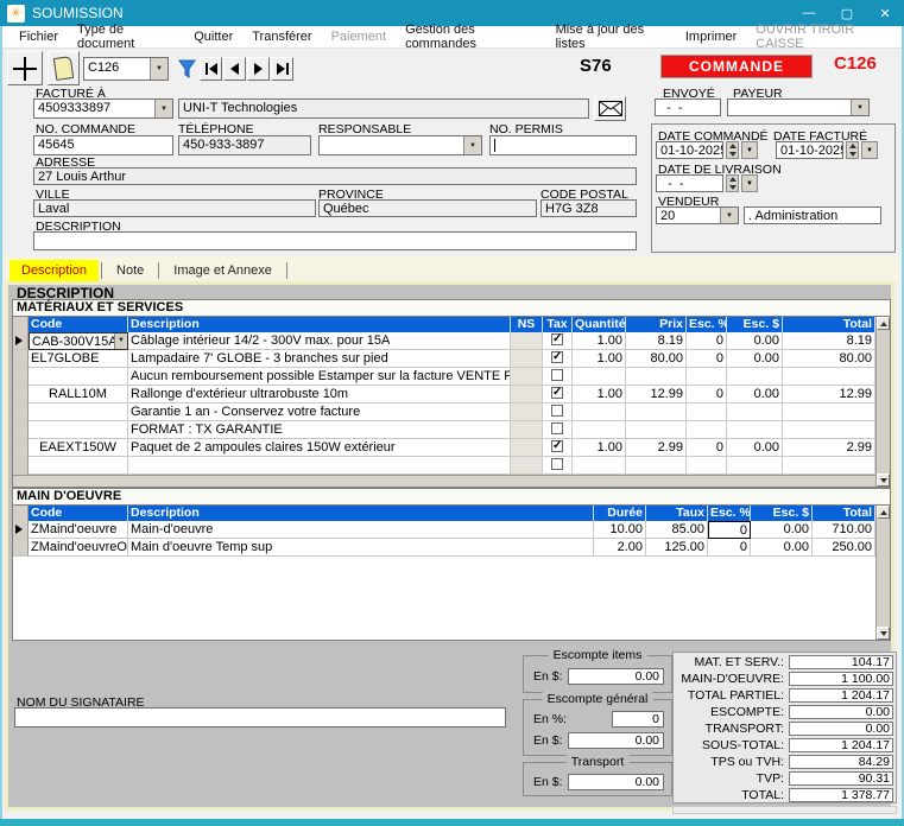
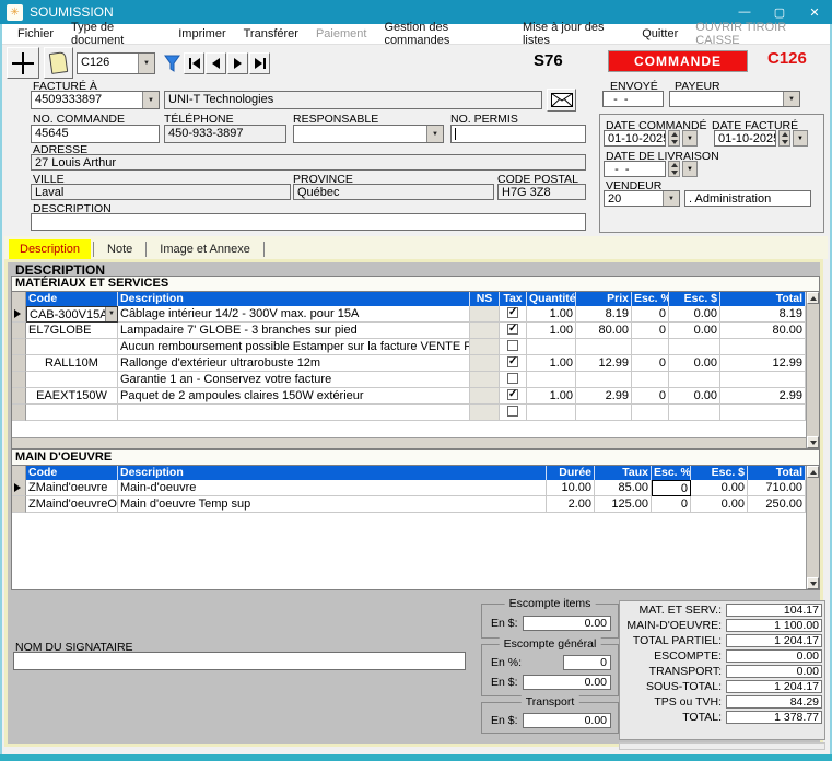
  ✳
  SOUMISSION
  —
  ▢
  ✕
  Fichier
  Type de document
- Quitter
+ Imprimer
  Transférer
  Paiement
  Gestion des commandes
  Mise à jour des listes
- Imprimer
+ Quitter
  OUVRIR TIROIR CAISSE
  C126
  S76
  COMMANDE
  C126
  FACTURÉ À
  4509333897
  UNI-T Technologies
  NO. COMMANDE
  TÉLÉPHONE
  RESPONSABLE
  NO. PERMIS
  45645
  450-933-3897
  ADRESSE
  27 Louis Arthur
  VILLE
  PROVINCE
  CODE POSTAL
  Laval
  Québec
  H7G 3Z8
  DESCRIPTION
  ENVOYÉ
  PAYEUR
  - -
  DATE COMMANDÉ
  DATE FACTURÉ
  01-10-202
  01-10-202
  DATE DE LIVRAISON
  - -
  VENDEUR
  20
  . Administration
  Description
  Note
  Image et Annexe
  DESCRIPTION
  MATÉRIAUX ET SERVICES
  Code
  Description
  NS
  Tax
  Quantité
  Prix
  Esc. %
  Esc. $
  Total
  CAB-300V15A
  Câblage intérieur 14/2 - 300V max. pour 15A
  1.00
  8.19
  0
  0.00
  8.19
  EL7GLOBE
  Lampadaire 7' GLOBE - 3 branches sur pied
  1.00
  80.00
  0
  0.00
  80.00
  Aucun remboursement possible Estamper sur la facture VENTE F
  RALL10M
- Rallonge d'extérieur ultrarobuste 10m
+ Rallonge d'extérieur ultrarobuste 12m
  1.00
  12.99
  0
  0.00
  12.99
  Garantie 1 an - Conservez votre facture
- FORMAT : TX GARANTIE
  EAEXT150W
  Paquet de 2 ampoules claires 150W extérieur
  1.00
  2.99
  0
  0.00
  2.99
  MAIN D'OEUVRE
  Code
  Description
  Durée
  Taux
  Esc. %
  Esc. $
  Total
  ZMaind'oeuvre
  Main-d'oeuvre
  10.00
  85.00
  0
  0.00
  710.00
  ZMaind'oeuvreO
  Main d'oeuvre Temp sup
  2.00
  125.00
  0
  0.00
  250.00
  NOM DU SIGNATAIRE
  Escompte items
  En $:
  0.00
  Escompte général
  En %:
  0
  En $:
  0.00
  Transport
  En $:
  0.00
  MAT. ET SERV.:
  104.17
  MAIN-D'OEUVRE:
  1 100.00
  TOTAL PARTIEL:
  1 204.17
  ESCOMPTE:
  0.00
  TRANSPORT:
  0.00
  SOUS-TOTAL:
  1 204.17
  TPS ou TVH:
  84.29
- TVP:
- 90.31
  TOTAL:
  1 378.77
